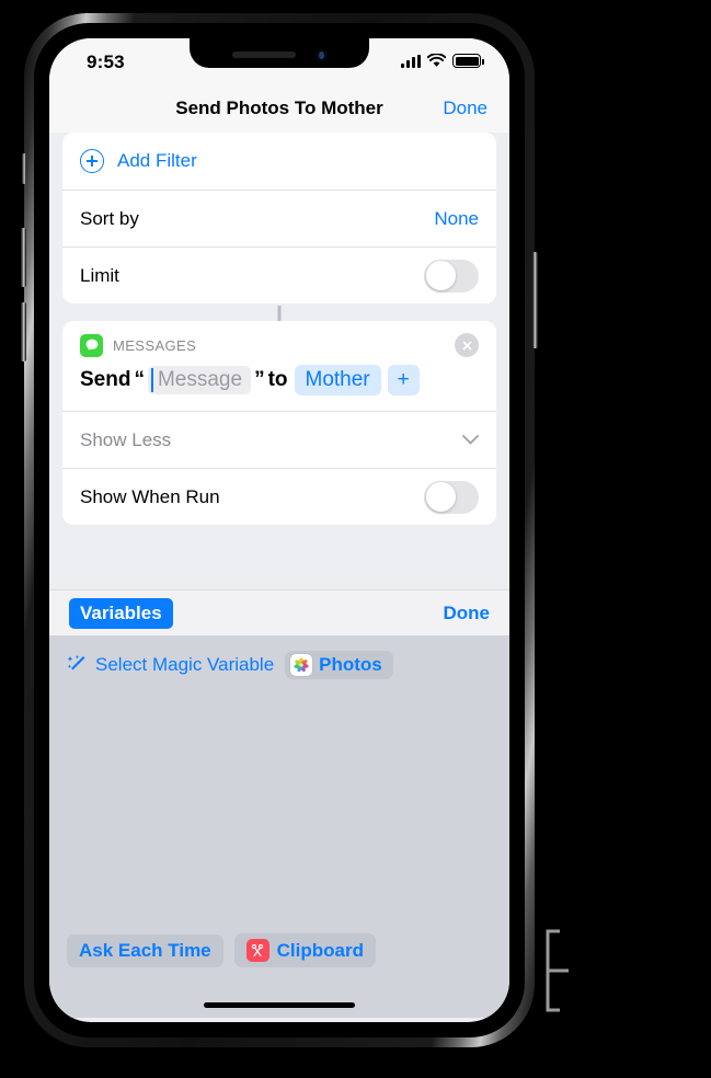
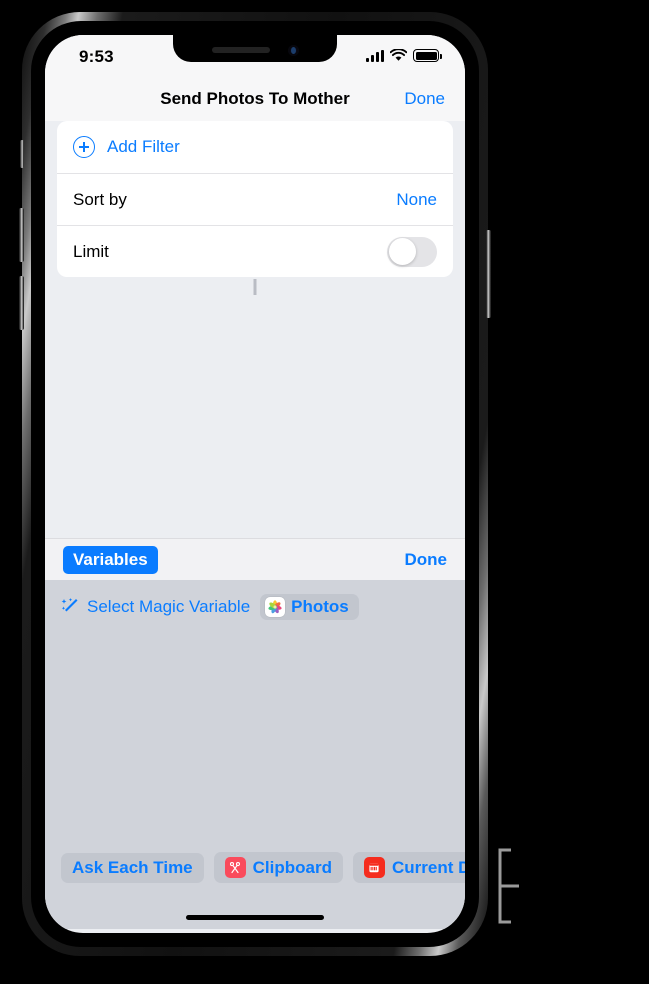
  9:53
  Send Photos To Mother
  Done
  Add Filter
  Sort by
  None
  Limit
- MESSAGES
- Send
- “
- Message
- ”
- to
- Mother
- +
- Show Less
- Show When Run
  Variables
  Done
  Select Magic Variable
  Photos
  Ask Each Time
  Clipboard
+ Current D
